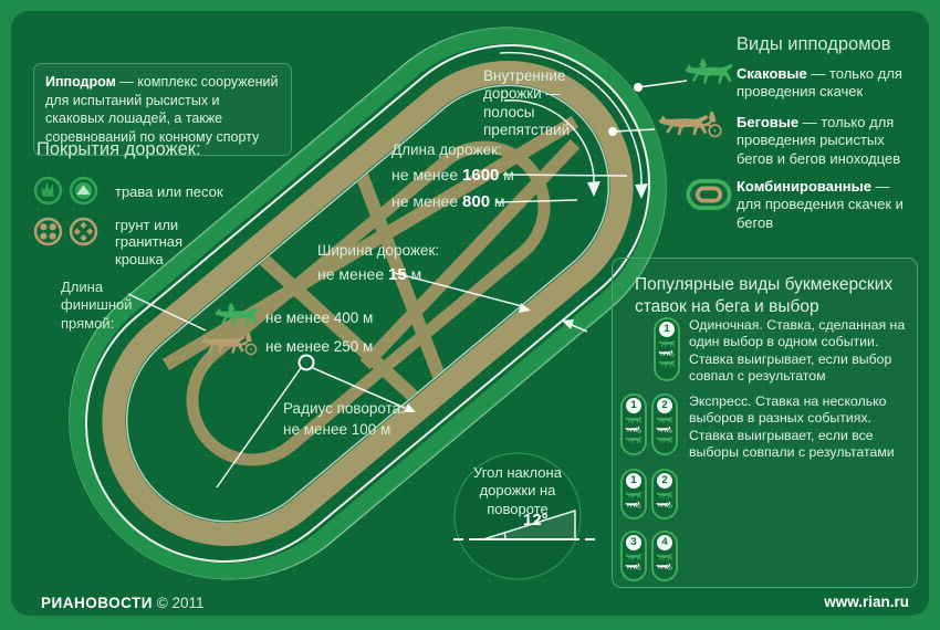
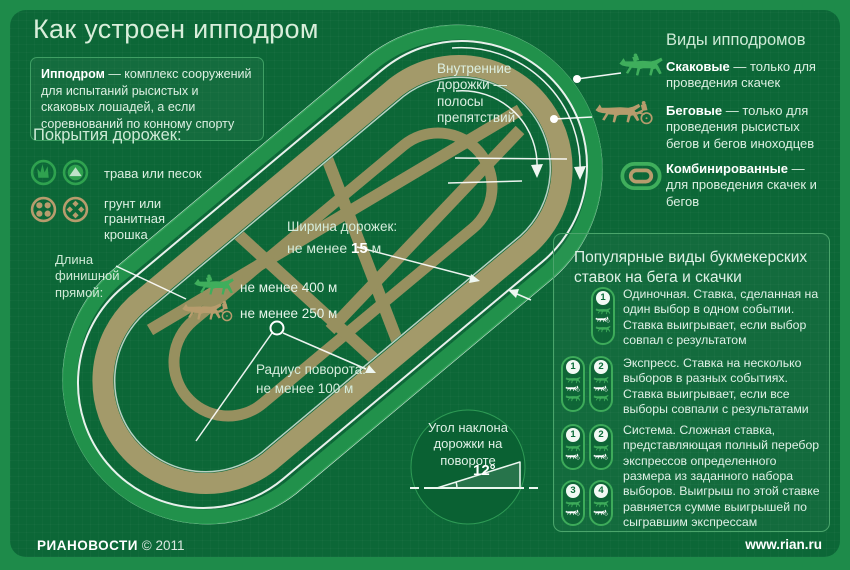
+ Как устроен ипподром
- Ипподром — комплекс сооружений для испытаний рысистых и скаковых лошадей, а также соревнований по конному спорту
+ Ипподром — комплекс сооружений для испытаний рысистых и скаковых лошадей, а если соревнований по конному спорту
  Покрытия дорожек:
  трава или песок
  грунт или гранитная крошка
  Длина финишной прямой:
  не менее 400 м
  не менее 250 м
  Радиус поворота:
  не менее 100 м
- Длина дорожек:
- не менее 1600 м
- не менее 800 м
  Ширина дорожек:
  не менее 15 м
  Внутренние дорожки — полосы препятствий
  Угол наклона дорожки на повороте
  12°
  Виды ипподромов
  Скаковые — только для проведения скачек
  Беговые — только для проведения рысистых бегов и бегов иноходцев
  Комбинированные — для проведения скачек и бегов
- Популярные виды букмекерских ставок на бега и выбор
+ Популярные виды букмекерских ставок на бега и скачки
  1
  Одиночная. Ставка, сделанная на один выбор в одном событии. Ставка выигрывает, если выбор совпал с результатом
  1
  2
  Экспресс. Ставка на несколько выборов в разных событиях. Ставка выигрывает, если все выборы совпали с результатами
  1
  2
  3
  4
+ Система. Сложная ставка, представляющая полный перебор экспрессов определенного размера из заданного набора выборов. Выигрыш по этой ставке равняется сумме выигрышей по сыгравшим экспрессам
  РИАНОВОСТИ © 2011
  www.rian.ru
